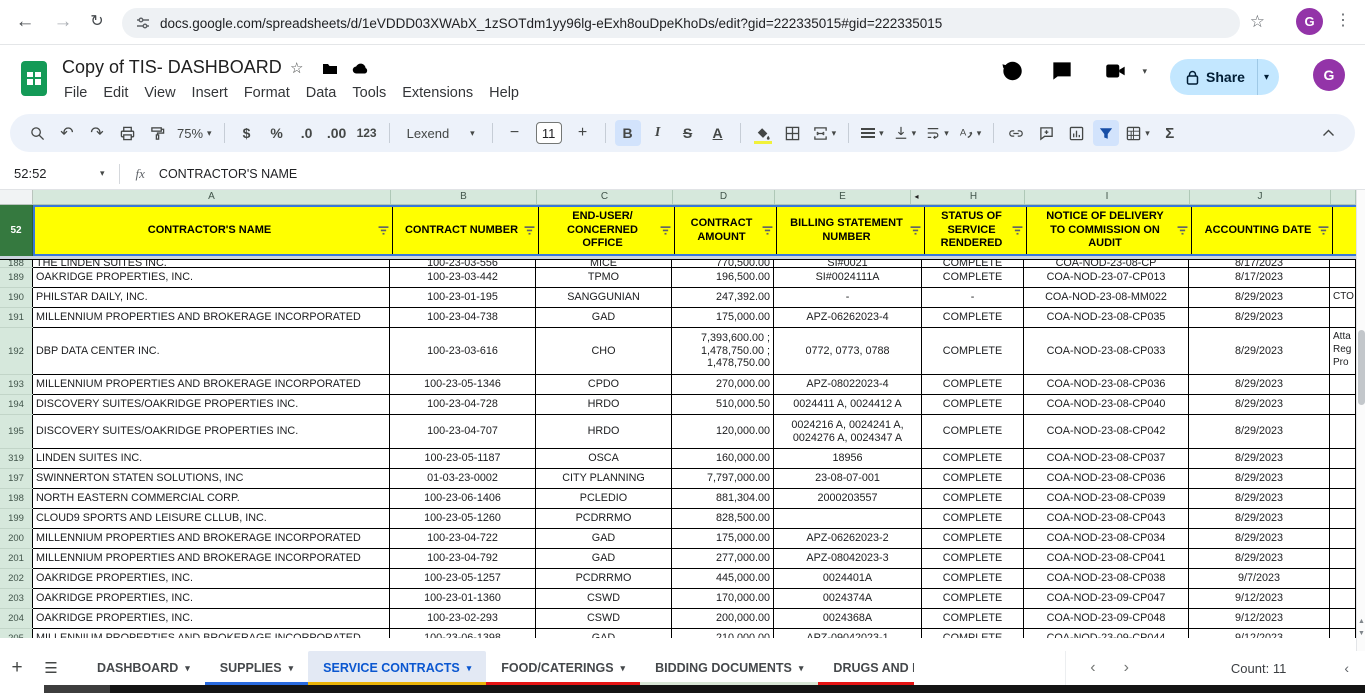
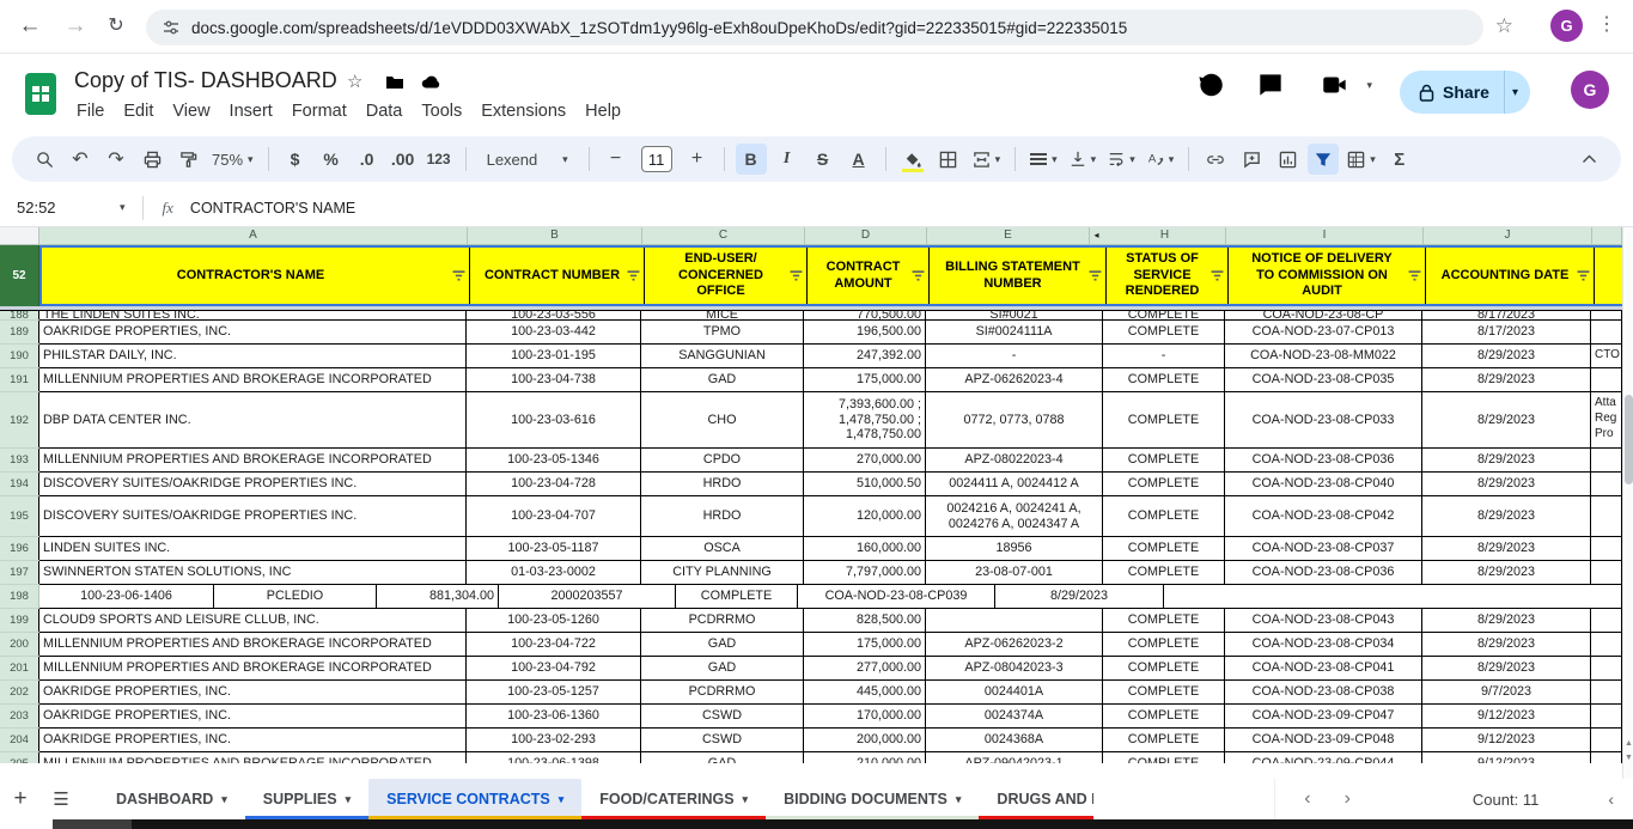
  ←
  →
  ↻
  docs.google.com/spreadsheets/d/1eVDDD03XWAbX_1zSOTdm1yy96lg-eExh8ouDpeKhoDs/edit?gid=222335015#gid=222335015
  ☆
  G
  ⋮
  Copy of TIS- DASHBOARD
  ☆
  File
  Edit
  View
  Insert
  Format
  Data
  Tools
  Extensions
  Help
  ▾
  Share
  ▾
  G
  ↶
  ↷
  75%
  ▾
  $
  %
  .0
  .00
  123
  Lexend
  ▾
  −
  11
  +
  B
  I
  S
  A
  ▾
  ▾
  ▾
  ▾
  A
  ▾
  ▾
  Σ
  52:52
  ▾
  fx
  CONTRACTOR'S NAME
  A
  B
  C
  D
  E
  H
  I
  J
  52
  CONTRACTOR'S NAME
  CONTRACT NUMBER
  END-USER/
  CONCERNED
  OFFICE
  CONTRACT
  AMOUNT
  BILLING STATEMENT
  NUMBER
  STATUS OF
  SERVICE
  RENDERED
  NOTICE OF DELIVERY
  TO COMMISSION ON
  AUDIT
  ACCOUNTING DATE
  188
  THE LINDEN SUITES INC.
  100-23-03-556
  MICE
  770,500.00
  SI#0021
  COMPLETE
  COA-NOD-23-08-CP
  8/17/2023
  189
  OAKRIDGE PROPERTIES, INC.
  100-23-03-442
  TPMO
  196,500.00
  SI#0024111A
  COMPLETE
  COA-NOD-23-07-CP013
  8/17/2023
  190
  PHILSTAR DAILY, INC.
  100-23-01-195
  SANGGUNIAN
  247,392.00
  -
  -
  COA-NOD-23-08-MM022
  8/29/2023
  CTO
  191
  MILLENNIUM PROPERTIES AND BROKERAGE INCORPORATED
  100-23-04-738
  GAD
  175,000.00
  APZ-06262023-4
  COMPLETE
  COA-NOD-23-08-CP035
  8/29/2023
  192
  DBP DATA CENTER INC.
  100-23-03-616
  CHO
  7,393,600.00 ;
  1,478,750.00 ;
  1,478,750.00
  0772, 0773, 0788
  COMPLETE
  COA-NOD-23-08-CP033
  8/29/2023
  Atta
  Reg
  Pro
  193
  MILLENNIUM PROPERTIES AND BROKERAGE INCORPORATED
  100-23-05-1346
  CPDO
  270,000.00
  APZ-08022023-4
  COMPLETE
  COA-NOD-23-08-CP036
  8/29/2023
  194
  DISCOVERY SUITES/OAKRIDGE PROPERTIES INC.
  100-23-04-728
  HRDO
  510,000.50
  0024411 A, 0024412 A
  COMPLETE
  COA-NOD-23-08-CP040
  8/29/2023
  195
  DISCOVERY SUITES/OAKRIDGE PROPERTIES INC.
  100-23-04-707
  HRDO
  120,000.00
  0024216 A, 0024241 A,
  0024276 A, 0024347 A
  COMPLETE
  COA-NOD-23-08-CP042
  8/29/2023
- 319
+ 196
  LINDEN SUITES INC.
  100-23-05-1187
  OSCA
  160,000.00
  18956
  COMPLETE
  COA-NOD-23-08-CP037
  8/29/2023
  197
  SWINNERTON STATEN SOLUTIONS, INC
  01-03-23-0002
  CITY PLANNING
  7,797,000.00
  23-08-07-001
  COMPLETE
  COA-NOD-23-08-CP036
  8/29/2023
  198
- NORTH EASTERN COMMERCIAL CORP.
  100-23-06-1406
  PCLEDIO
  881,304.00
  2000203557
  COMPLETE
  COA-NOD-23-08-CP039
  8/29/2023
  199
  CLOUD9 SPORTS AND LEISURE CLLUB, INC.
  100-23-05-1260
  PCDRRMO
  828,500.00
  COMPLETE
  COA-NOD-23-08-CP043
  8/29/2023
  200
  MILLENNIUM PROPERTIES AND BROKERAGE INCORPORATED
  100-23-04-722
  GAD
  175,000.00
  APZ-06262023-2
  COMPLETE
  COA-NOD-23-08-CP034
  8/29/2023
  201
  MILLENNIUM PROPERTIES AND BROKERAGE INCORPORATED
  100-23-04-792
  GAD
  277,000.00
  APZ-08042023-3
  COMPLETE
  COA-NOD-23-08-CP041
  8/29/2023
  202
  OAKRIDGE PROPERTIES, INC.
  100-23-05-1257
  PCDRRMO
  445,000.00
  0024401A
  COMPLETE
  COA-NOD-23-08-CP038
  9/7/2023
  203
  OAKRIDGE PROPERTIES, INC.
- 100-23-01-1360
+ 100-23-06-1360
  CSWD
  170,000.00
  0024374A
  COMPLETE
  COA-NOD-23-09-CP047
  9/12/2023
  204
  OAKRIDGE PROPERTIES, INC.
  100-23-02-293
  CSWD
  200,000.00
  0024368A
  COMPLETE
  COA-NOD-23-09-CP048
  9/12/2023
  +
  ☰
  DASHBOARD
  ▾
  SUPPLIES
  ▾
  SERVICE CONTRACTS
  ▾
  FOOD/CATERINGS
  ▾
  BIDDING DOCUMENTS
  ▾
  DRUGS AND
  ‹
  ›
  Count: 11
  ‹
